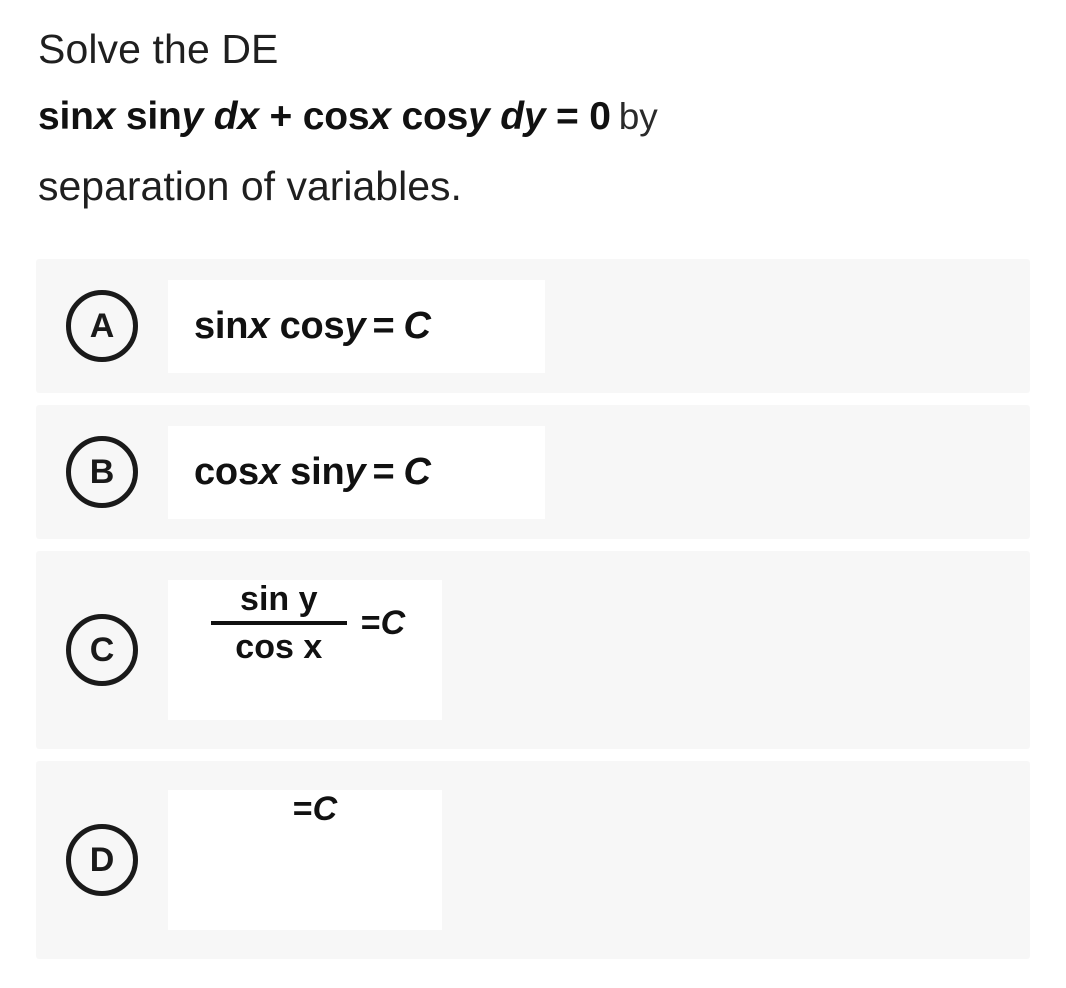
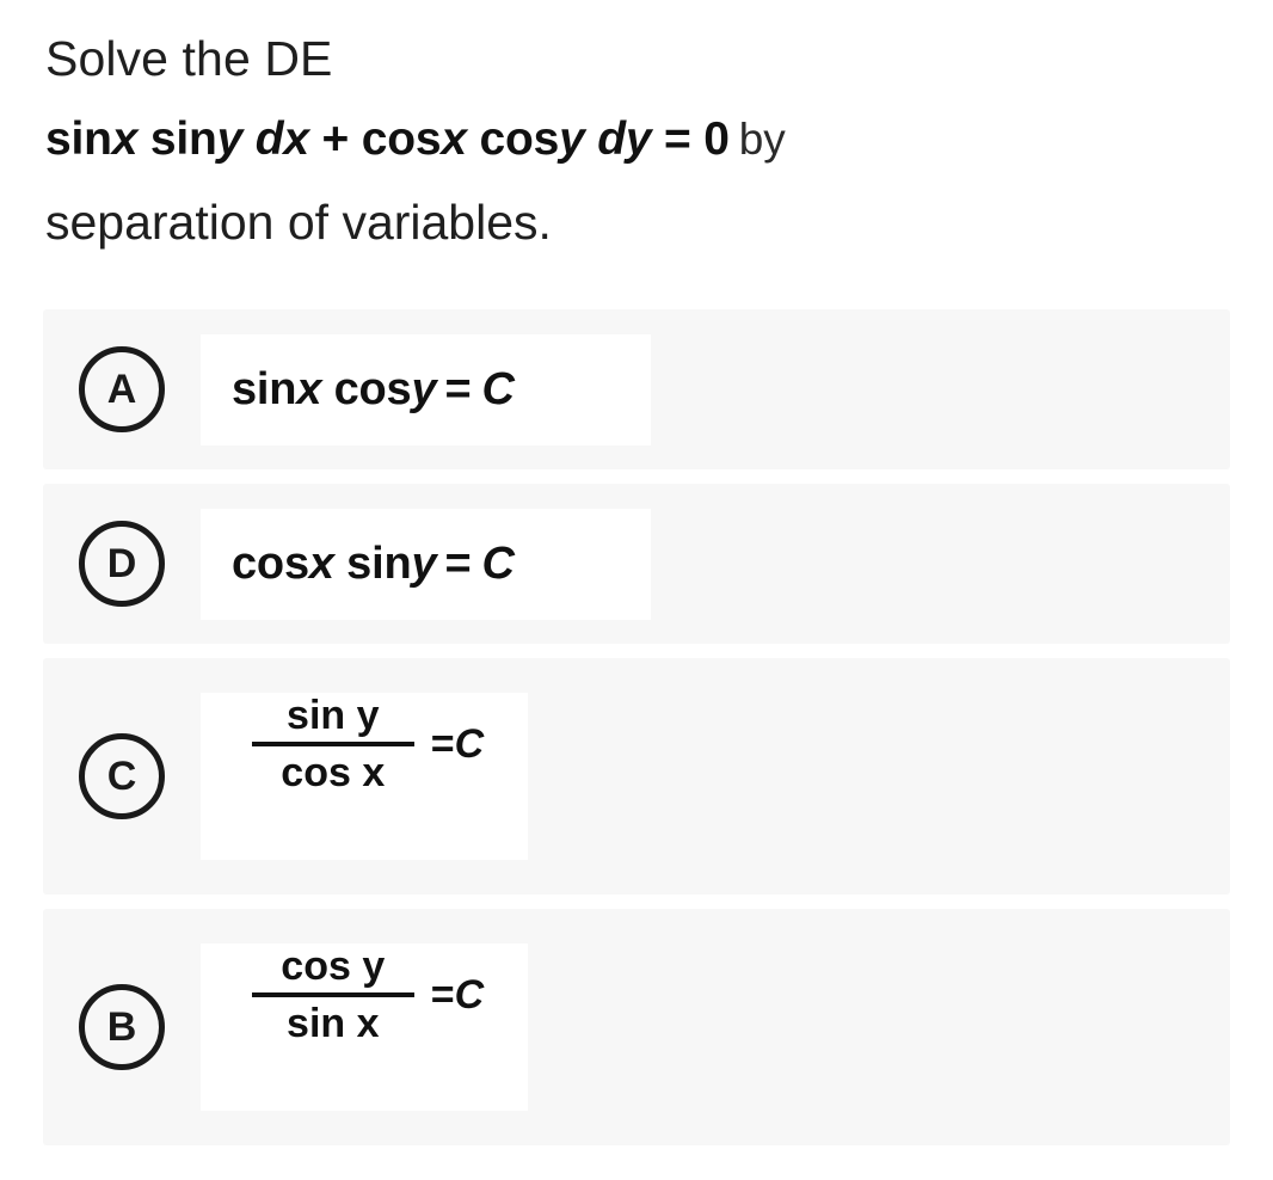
  Solve the DE
  sinx siny dx + cosx cosy dy = 0 by
  separation of variables.
  A
  sinx cosy = C
- B
+ D
  cosx siny = C
  C
  sin y
  cos x
  =C
- D
+ B
+ cos y
+ sin x
  =C
